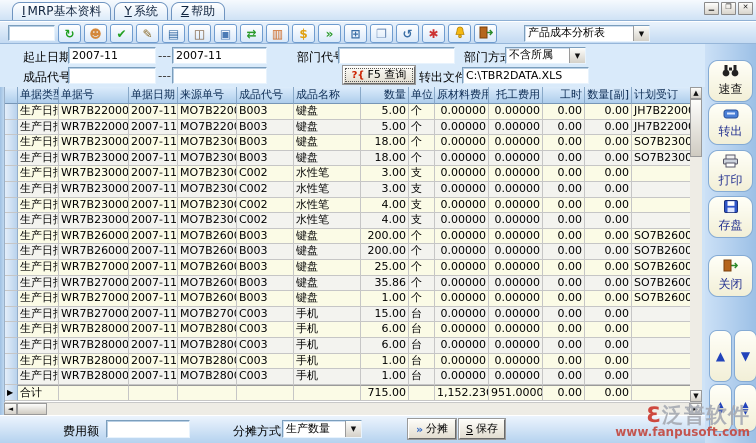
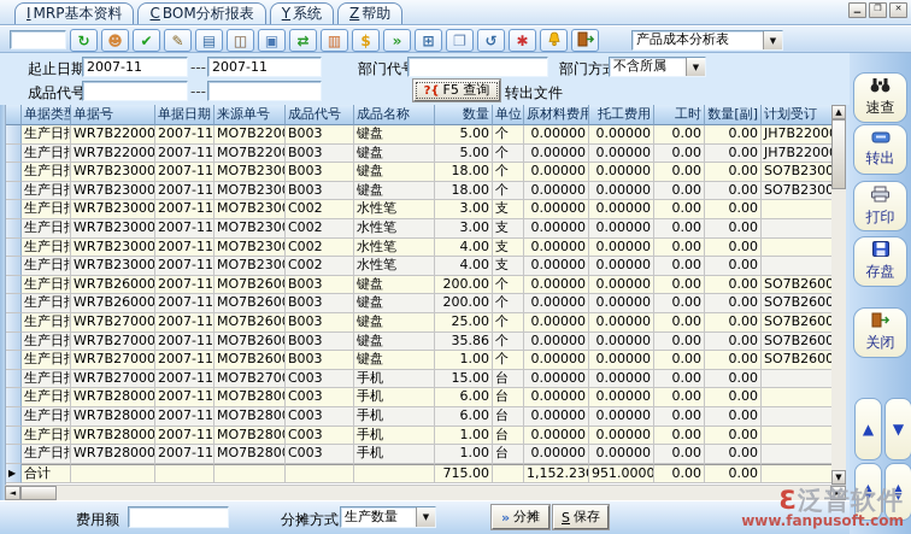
  I MRP基本资料
+ C BOM分析报表
  Y 系统
  Z 帮助
  ▁
  ❐
  ✕
  ↻
  ☻
  ✔
  ✎
  ▤
  ◫
  ▣
  ⇄
  ▥
  $
  »
  ⊞
  ❐
  ↺
  ✱
  产品成本分析表
  ▼
  起止日期
  2007-11
  ---
  2007-11
  部门代
  部门方
  不含所属
  ▼
  成品代号
  ---
  ?{
  F5 查询
  转出文件
- C:\TBR2DATA.XLS
  单据类
  单据号
  单据日期
  来源单号
  成品代号
  成品名称
  数量
  单位
  原材料费用
  托工费用
  工时
  数量[副]
  计划受订
  生产日
  2007-11
  MO7B220
  B003
  键盘
  5.00
  个
  0.00000
  0.00000
  0.00
  0.00
  JH7B2200
  生产日
  2007-11
  MO7B220
  B003
  键盘
  5.00
  个
  0.00000
  0.00000
  0.00
  0.00
  JH7B2200
  生产日
  2007-11
  MO7B230
  B003
  键盘
  18.00
  个
  0.00000
  0.00000
  0.00
  0.00
  SO7B2300
  生产日
  2007-11
  MO7B230
  B003
  键盘
  18.00
  个
  0.00000
  0.00000
  0.00
  0.00
  SO7B2300
  生产日
  2007-11
  MO7B230
  C002
  水性笔
  3.00
  支
  0.00000
  0.00000
  0.00
  0.00
  生产日
  2007-11
  MO7B230
  C002
  水性笔
  3.00
  支
  0.00000
  0.00000
  0.00
  0.00
  生产日
  2007-11
  MO7B230
  C002
  水性笔
  4.00
  支
  0.00000
  0.00000
  0.00
  0.00
  生产日
  2007-11
  MO7B230
  C002
  水性笔
  4.00
  支
  0.00000
  0.00000
  0.00
  0.00
  生产日
  2007-11
  MO7B260
  B003
  键盘
  200.00
  个
  0.00000
  0.00000
  0.00
  0.00
  SO7B2600
  生产日
  2007-11
  MO7B260
  B003
  键盘
  200.00
  个
  0.00000
  0.00000
  0.00
  0.00
  SO7B2600
  生产日
  2007-11
  MO7B260
  B003
  键盘
  25.00
  个
  0.00000
  0.00000
  0.00
  0.00
  SO7B2600
  生产日
  2007-11
  MO7B260
  B003
  键盘
  35.86
  个
  0.00000
  0.00000
  0.00
  0.00
  SO7B2600
  生产日
  2007-11
  MO7B260
  B003
  键盘
  1.00
  个
  0.00000
  0.00000
  0.00
  0.00
  SO7B2600
  生产日
  2007-11
  MO7B270
  C003
  手机
  15.00
  台
  0.00000
  0.00000
  0.00
  0.00
  生产日
  2007-11
  MO7B280
  C003
  手机
  6.00
  台
  0.00000
  0.00000
  0.00
  0.00
  生产日
  2007-11
  MO7B280
  C003
  手机
  6.00
  台
  0.00000
  0.00000
  0.00
  0.00
  生产日
  2007-11
  MO7B280
  C003
  手机
  1.00
  台
  0.00000
  0.00000
  0.00
  0.00
  生产日
  2007-11
  MO7B280
  C003
  手机
  1.00
  台
  0.00000
  0.00000
  0.00
  0.00
  ▶
  合计
  715.00
  1,152.23
  951.0000
  0.00
  0.00
  ▲
  ▼
  ◄
  ►
  费用额
  分摊方式
  生产数量
  ▼
  »
  分摊
  S
  保存
  速查
  转出
  打印
  存盘
  关闭
  ▲
  ▼
  ▲
  ▼
  ▲
  ▼
  Ɛ泛普软件
  www.fanpusoft.com
